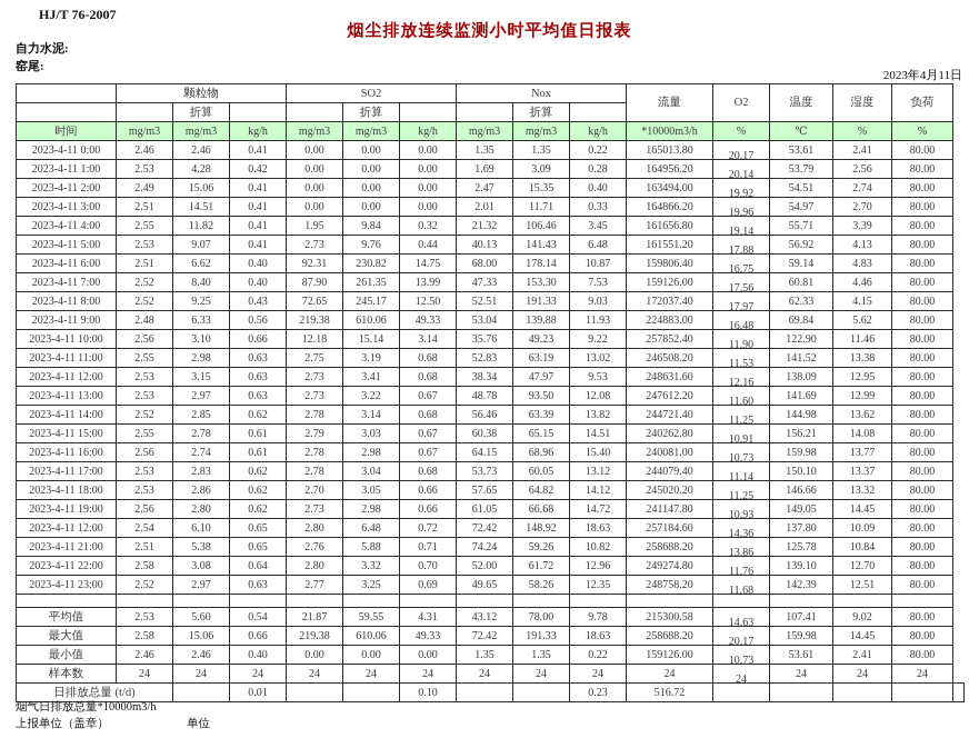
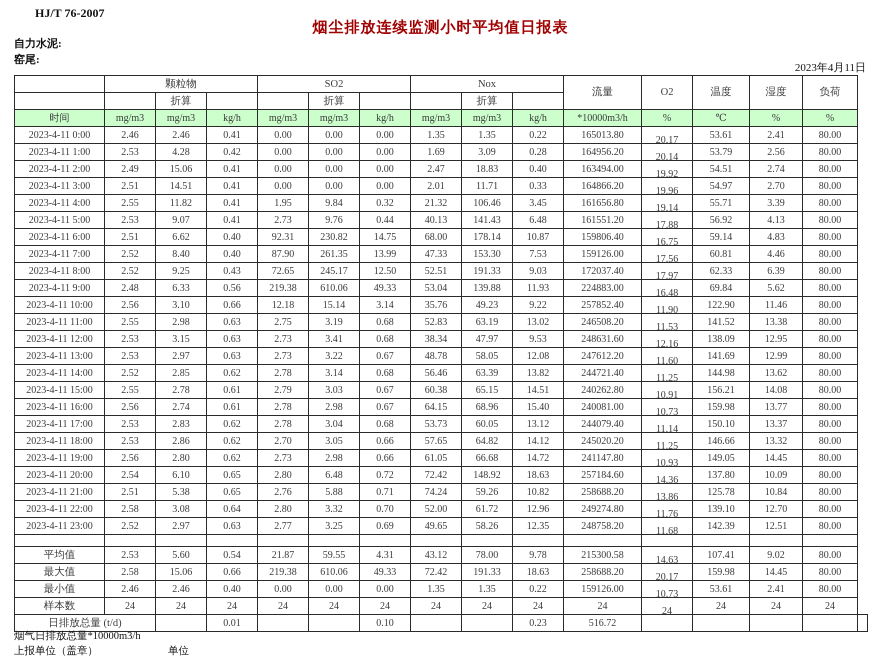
  HJ/T 76-2007
  烟尘排放连续监测小时平均值日报表
  自力水泥:
  窑尾:
  2023年4月11日
  	颗粒物	SO2	Nox	流量	O2	温度	湿度	负荷
  		折算			折算			折算
  时间	mg/m3	mg/m3	kg/h	mg/m3	mg/m3	kg/h	mg/m3	mg/m3	kg/h	*10000m3/h	%	℃	%	%
  2023-4-11 0:00	2.46	2.46	0.41	0.00	0.00	0.00	1.35	1.35	0.22	165013.80	20.17	53.61	2.41	80.00
  2023-4-11 1:00	2.53	4.28	0.42	0.00	0.00	0.00	1.69	3.09	0.28	164956.20	20.14	53.79	2.56	80.00
- 2023-4-11 2:00	2.49	15.06	0.41	0.00	0.00	0.00	2.47	15.35	0.40	163494.00	19.92	54.51	2.74	80.00
+ 2023-4-11 2:00	2.49	15.06	0.41	0.00	0.00	0.00	2.47	18.83	0.40	163494.00	19.92	54.51	2.74	80.00
  2023-4-11 3:00	2.51	14.51	0.41	0.00	0.00	0.00	2.01	11.71	0.33	164866.20	19.96	54.97	2.70	80.00
  2023-4-11 4:00	2.55	11.82	0.41	1.95	9.84	0.32	21.32	106.46	3.45	161656.80	19.14	55.71	3.39	80.00
  2023-4-11 5:00	2.53	9.07	0.41	2.73	9.76	0.44	40.13	141.43	6.48	161551.20	17.88	56.92	4.13	80.00
  2023-4-11 6:00	2.51	6.62	0.40	92.31	230.82	14.75	68.00	178.14	10.87	159806.40	16.75	59.14	4.83	80.00
  2023-4-11 7:00	2.52	8.40	0.40	87.90	261.35	13.99	47.33	153.30	7.53	159126.00	17.56	60.81	4.46	80.00
- 2023-4-11 8:00	2.52	9.25	0.43	72.65	245.17	12.50	52.51	191.33	9.03	172037.40	17.97	62.33	4.15	80.00
+ 2023-4-11 8:00	2.52	9.25	0.43	72.65	245.17	12.50	52.51	191.33	9.03	172037.40	17.97	62.33	6.39	80.00
  2023-4-11 9:00	2.48	6.33	0.56	219.38	610.06	49.33	53.04	139.88	11.93	224883.00	16.48	69.84	5.62	80.00
  2023-4-11 10:00	2.56	3.10	0.66	12.18	15.14	3.14	35.76	49.23	9.22	257852.40	11.90	122.90	11.46	80.00
  2023-4-11 11:00	2.55	2.98	0.63	2.75	3.19	0.68	52.83	63.19	13.02	246508.20	11.53	141.52	13.38	80.00
  2023-4-11 12:00	2.53	3.15	0.63	2.73	3.41	0.68	38.34	47.97	9.53	248631.60	12.16	138.09	12.95	80.00
- 2023-4-11 13:00	2.53	2.97	0.63	2.73	3.22	0.67	48.78	93.50	12.08	247612.20	11.60	141.69	12.99	80.00
+ 2023-4-11 13:00	2.53	2.97	0.63	2.73	3.22	0.67	48.78	58.05	12.08	247612.20	11.60	141.69	12.99	80.00
  2023-4-11 14:00	2.52	2.85	0.62	2.78	3.14	0.68	56.46	63.39	13.82	244721.40	11.25	144.98	13.62	80.00
  2023-4-11 15:00	2.55	2.78	0.61	2.79	3.03	0.67	60.38	65.15	14.51	240262.80	10.91	156.21	14.08	80.00
  2023-4-11 16:00	2.56	2.74	0.61	2.78	2.98	0.67	64.15	68.96	15.40	240081.00	10.73	159.98	13.77	80.00
  2023-4-11 17:00	2.53	2.83	0.62	2.78	3.04	0.68	53.73	60.05	13.12	244079.40	11.14	150.10	13.37	80.00
  2023-4-11 18:00	2.53	2.86	0.62	2.70	3.05	0.66	57.65	64.82	14.12	245020.20	11.25	146.66	13.32	80.00
  2023-4-11 19:00	2.56	2.80	0.62	2.73	2.98	0.66	61.05	66.68	14.72	241147.80	10.93	149.05	14.45	80.00
- 2023-4-11 12:00	2.54	6.10	0.65	2.80	6.48	0.72	72.42	148.92	18.63	257184.60	14.36	137.80	10.09	80.00
+ 2023-4-11 20:00	2.54	6.10	0.65	2.80	6.48	0.72	72.42	148.92	18.63	257184.60	14.36	137.80	10.09	80.00
  2023-4-11 21:00	2.51	5.38	0.65	2.76	5.88	0.71	74.24	59.26	10.82	258688.20	13.86	125.78	10.84	80.00
  2023-4-11 22:00	2.58	3.08	0.64	2.80	3.32	0.70	52.00	61.72	12.96	249274.80	11.76	139.10	12.70	80.00
  2023-4-11 23:00	2.52	2.97	0.63	2.77	3.25	0.69	49.65	58.26	12.35	248758.20	11.68	142.39	12.51	80.00
  平均值	2.53	5.60	0.54	21.87	59.55	4.31	43.12	78.00	9.78	215300.58	14.63	107.41	9.02	80.00
  最大值	2.58	15.06	0.66	219.38	610.06	49.33	72.42	191.33	18.63	258688.20	20.17	159.98	14.45	80.00
  最小值	2.46	2.46	0.40	0.00	0.00	0.00	1.35	1.35	0.22	159126.00	10.73	53.61	2.41	80.00
  样本数	24	24	24	24	24	24	24	24	24	24	24	24	24	24
  日排放总量 (t/d)		0.01			0.10			0.23	516.72
  烟气日排放总量*10000m3/h
  上报单位（盖章）
  单位
